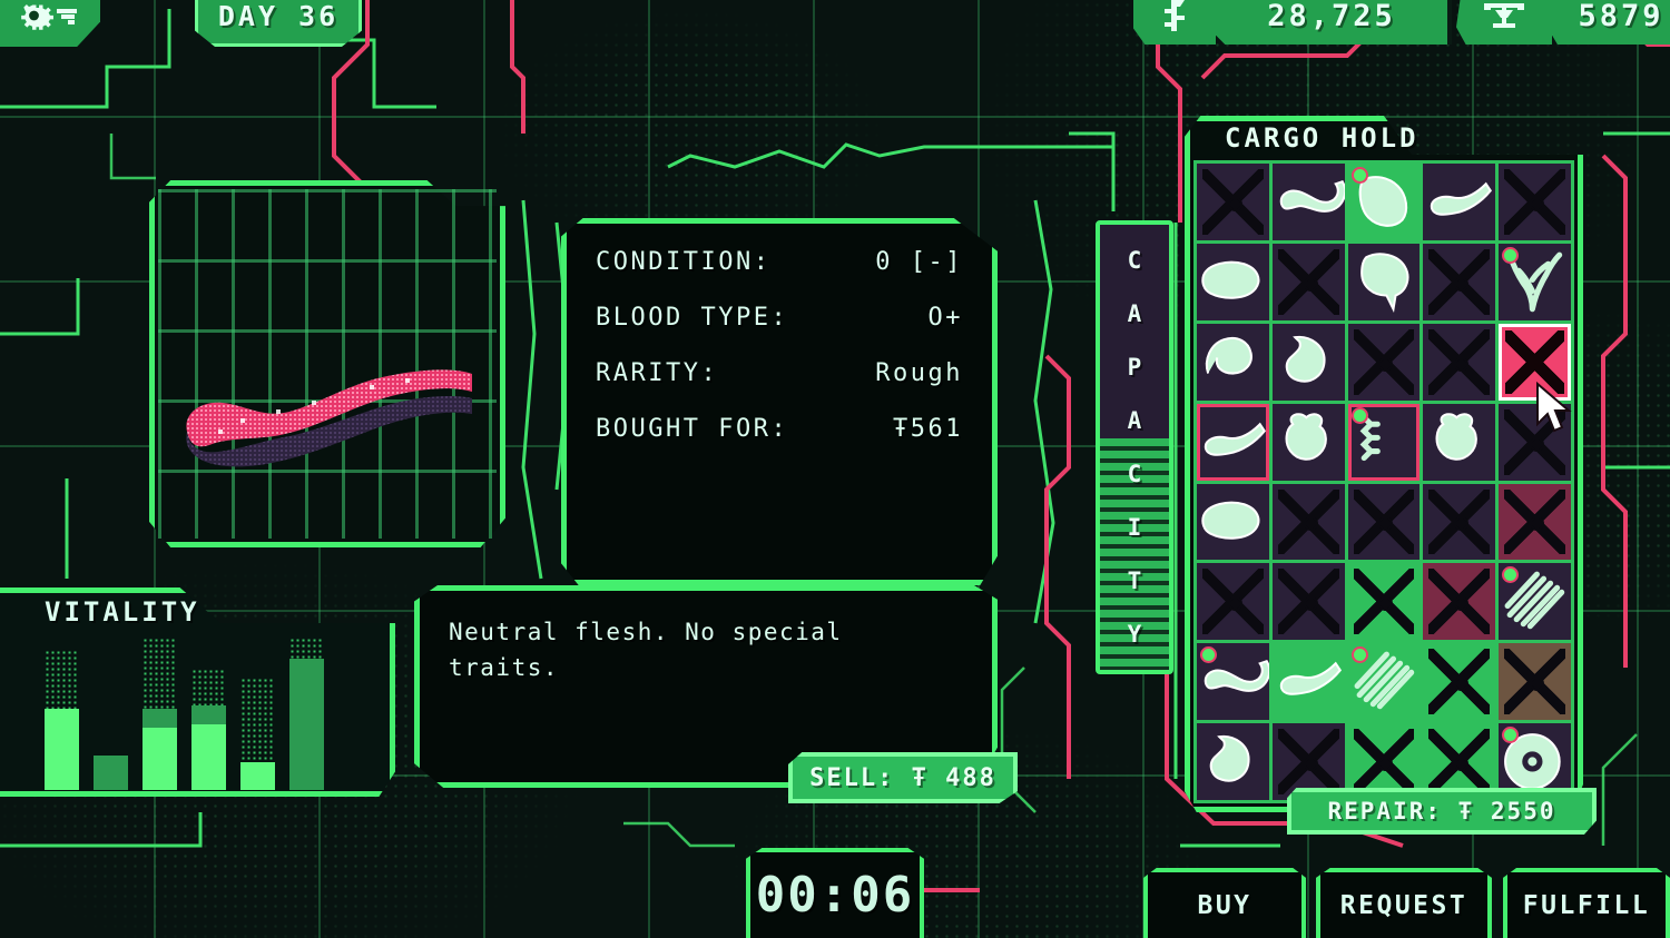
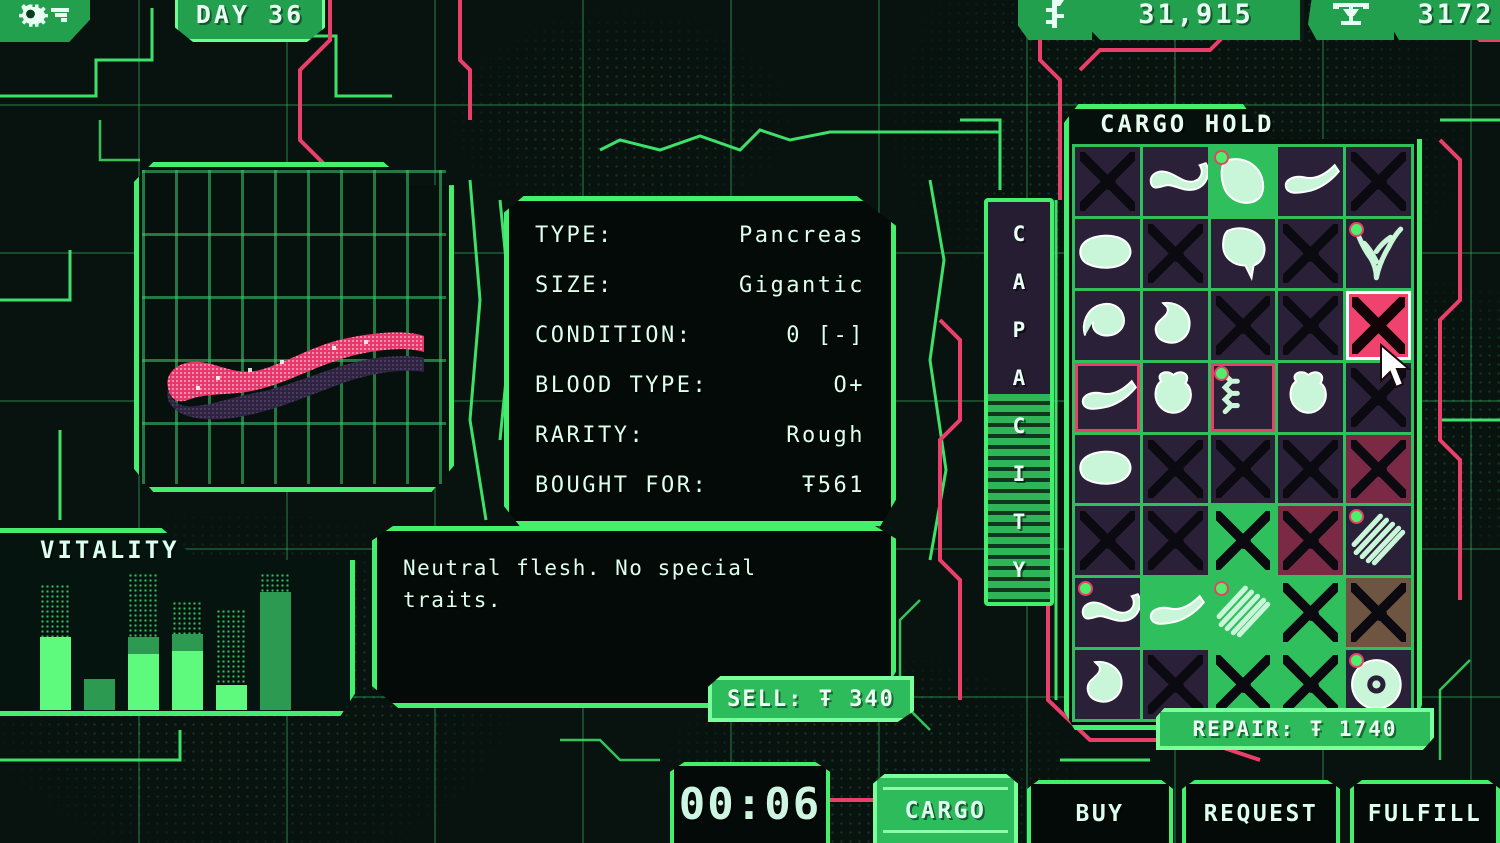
  DAY 36
- 28,725
+ 31,915
- 5879
+ 3172
+ TYPE:
+ Pancreas
+ SIZE:
+ Gigantic
  CONDITION:
  0 [-]
  BLOOD TYPE:
  O+
  RARITY:
  Rough
  BOUGHT FOR:
  Ŧ561
  Neutral flesh. No special traits.
- SELL: Ŧ 488
+ SELL: Ŧ 340
  VITALITY
  C
  A
  P
  A
  C
  I
  T
  Y
  CARGO HOLD
- REPAIR: Ŧ 2550
+ REPAIR: Ŧ 1740
  00:06
+ CARGO
  BUY
  REQUEST
  FULFILL
